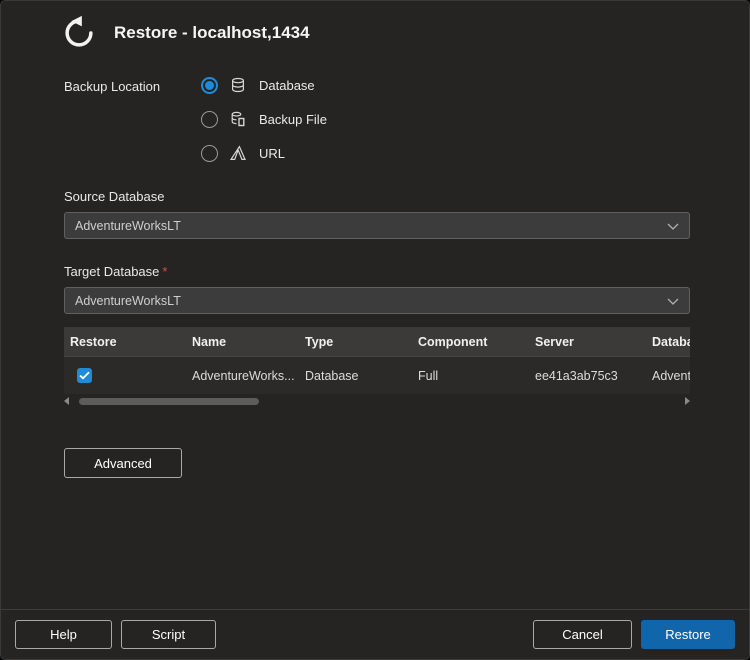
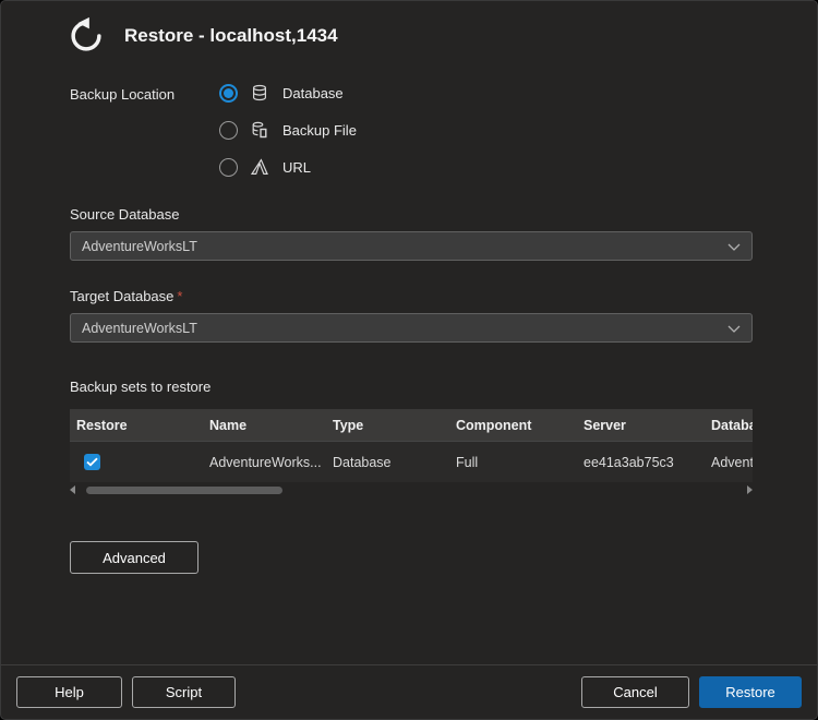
  Restore - localhost,1434
  Backup Location
  Database
  Backup File
  URL
  Source Database
  AdventureWorksLT
  Target Database *
  AdventureWorksLT
+ Backup sets to restore
  Restore
  Name
  Type
  Component
  Server
  Datab
  AdventureWorks...
  Database
  Full
  ee41a3ab75c3
  Advent
  Advanced
  Help
  Script
  Cancel
  Restore
